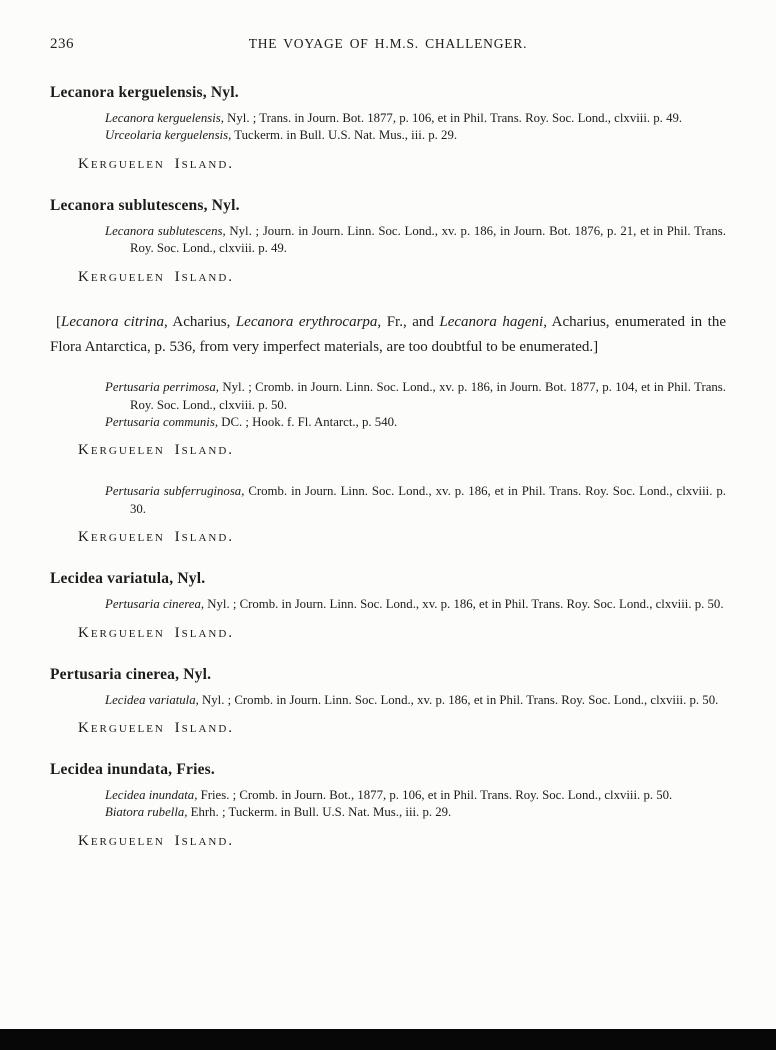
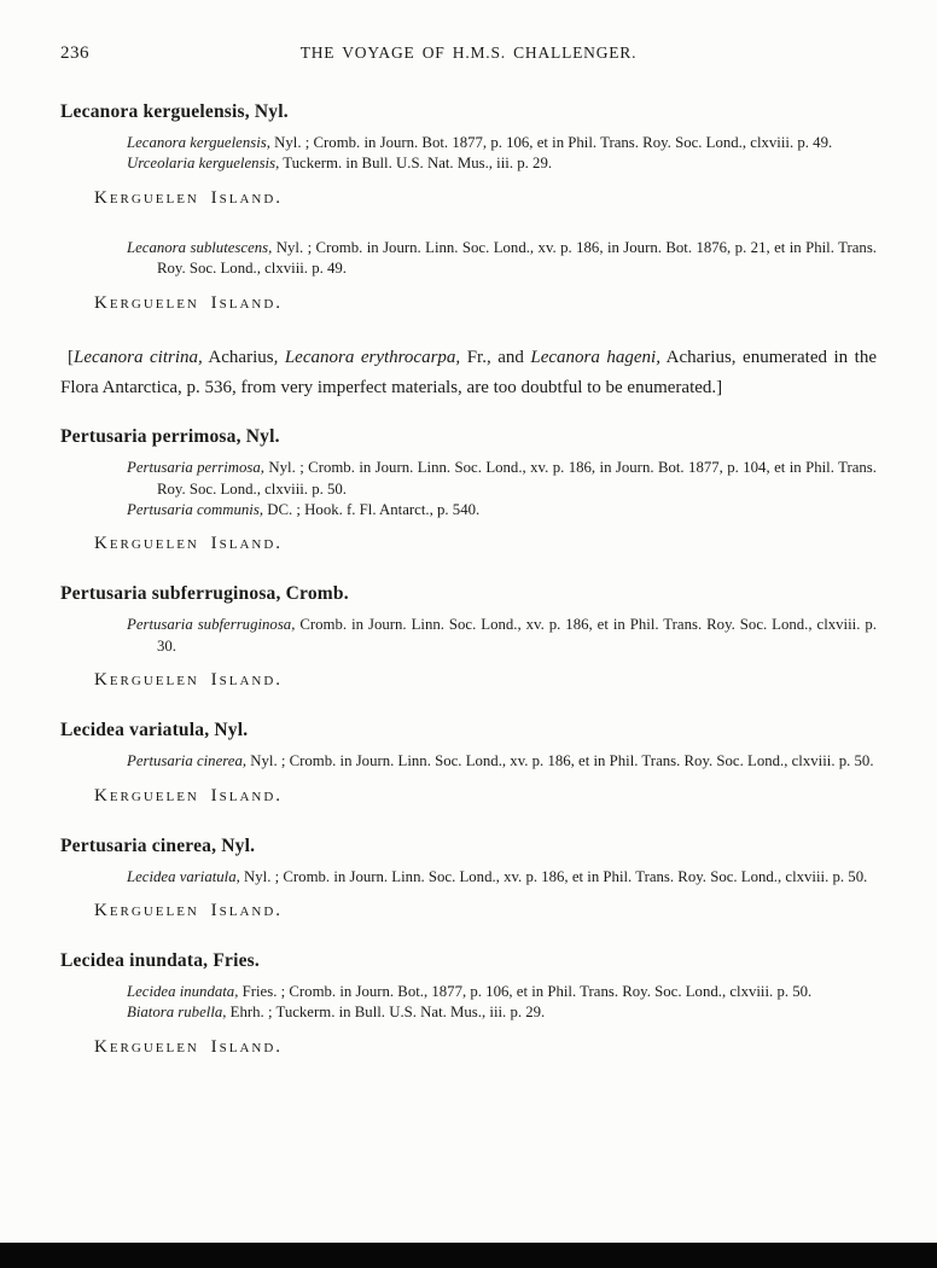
  236
  THE VOYAGE OF H.M.S. CHALLENGER.
  Lecanora kerguelensis, Nyl.
- Lecanora kerguelensis, Nyl. ; Trans. in Journ. Bot. 1877, p. 106, et in Phil. Trans. Roy. Soc. Lond., clxviii. p. 49.
+ Lecanora kerguelensis, Nyl. ; Cromb. in Journ. Bot. 1877, p. 106, et in Phil. Trans. Roy. Soc. Lond., clxviii. p. 49.
  Urceolaria kerguelensis, Tuckerm. in Bull. U.S. Nat. Mus., iii. p. 29.
  Kerguelen Island.
- Lecanora sublutescens, Nyl.
- Lecanora sublutescens, Nyl. ; Journ. in Journ. Linn. Soc. Lond., xv. p. 186, in Journ. Bot. 1876, p. 21, et in Phil. Trans. Roy. Soc. Lond., clxviii. p. 49.
+ Lecanora sublutescens, Nyl. ; Cromb. in Journ. Linn. Soc. Lond., xv. p. 186, in Journ. Bot. 1876, p. 21, et in Phil. Trans. Roy. Soc. Lond., clxviii. p. 49.
  Kerguelen Island.
  [Lecanora citrina, Acharius, Lecanora erythrocarpa, Fr., and Lecanora hageni, Acharius, enumerated in the Flora Antarctica, p. 536, from very imperfect materials, are too doubtful to be enumerated.]
+ Pertusaria perrimosa, Nyl.
  Pertusaria perrimosa, Nyl. ; Cromb. in Journ. Linn. Soc. Lond., xv. p. 186, in Journ. Bot. 1877, p. 104, et in Phil. Trans. Roy. Soc. Lond., clxviii. p. 50.
  Pertusaria communis, DC. ; Hook. f. Fl. Antarct., p. 540.
  Kerguelen Island.
+ Pertusaria subferruginosa, Cromb.
  Pertusaria subferruginosa, Cromb. in Journ. Linn. Soc. Lond., xv. p. 186, et in Phil. Trans. Roy. Soc. Lond., clxviii. p. 30.
  Kerguelen Island.
  Lecidea variatula, Nyl.
  Pertusaria cinerea, Nyl. ; Cromb. in Journ. Linn. Soc. Lond., xv. p. 186, et in Phil. Trans. Roy. Soc. Lond., clxviii. p. 50.
  Kerguelen Island.
  Pertusaria cinerea, Nyl.
  Lecidea variatula, Nyl. ; Cromb. in Journ. Linn. Soc. Lond., xv. p. 186, et in Phil. Trans. Roy. Soc. Lond., clxviii. p. 50.
  Kerguelen Island.
  Lecidea inundata, Fries.
  Lecidea inundata, Fries. ; Cromb. in Journ. Bot., 1877, p. 106, et in Phil. Trans. Roy. Soc. Lond., clxviii. p. 50.
  Biatora rubella, Ehrh. ; Tuckerm. in Bull. U.S. Nat. Mus., iii. p. 29.
  Kerguelen Island.
